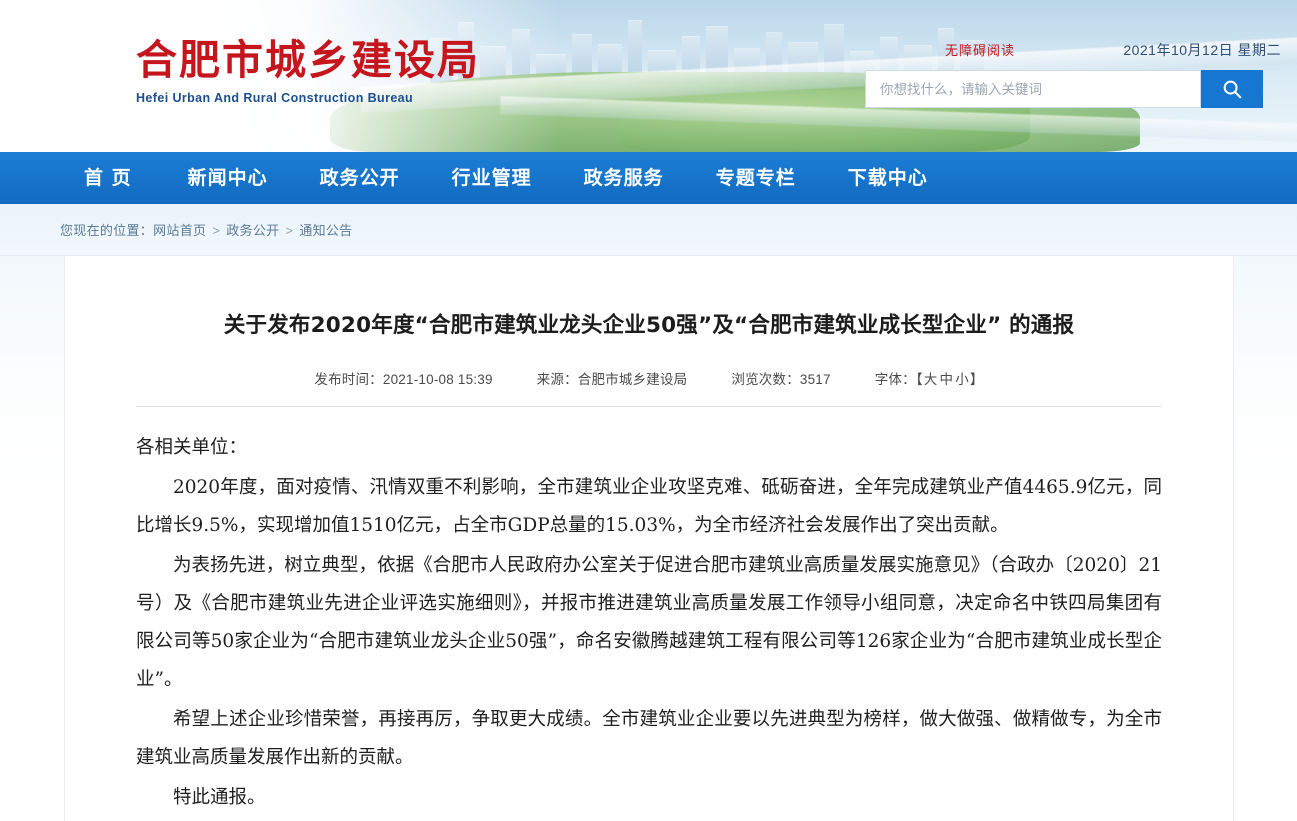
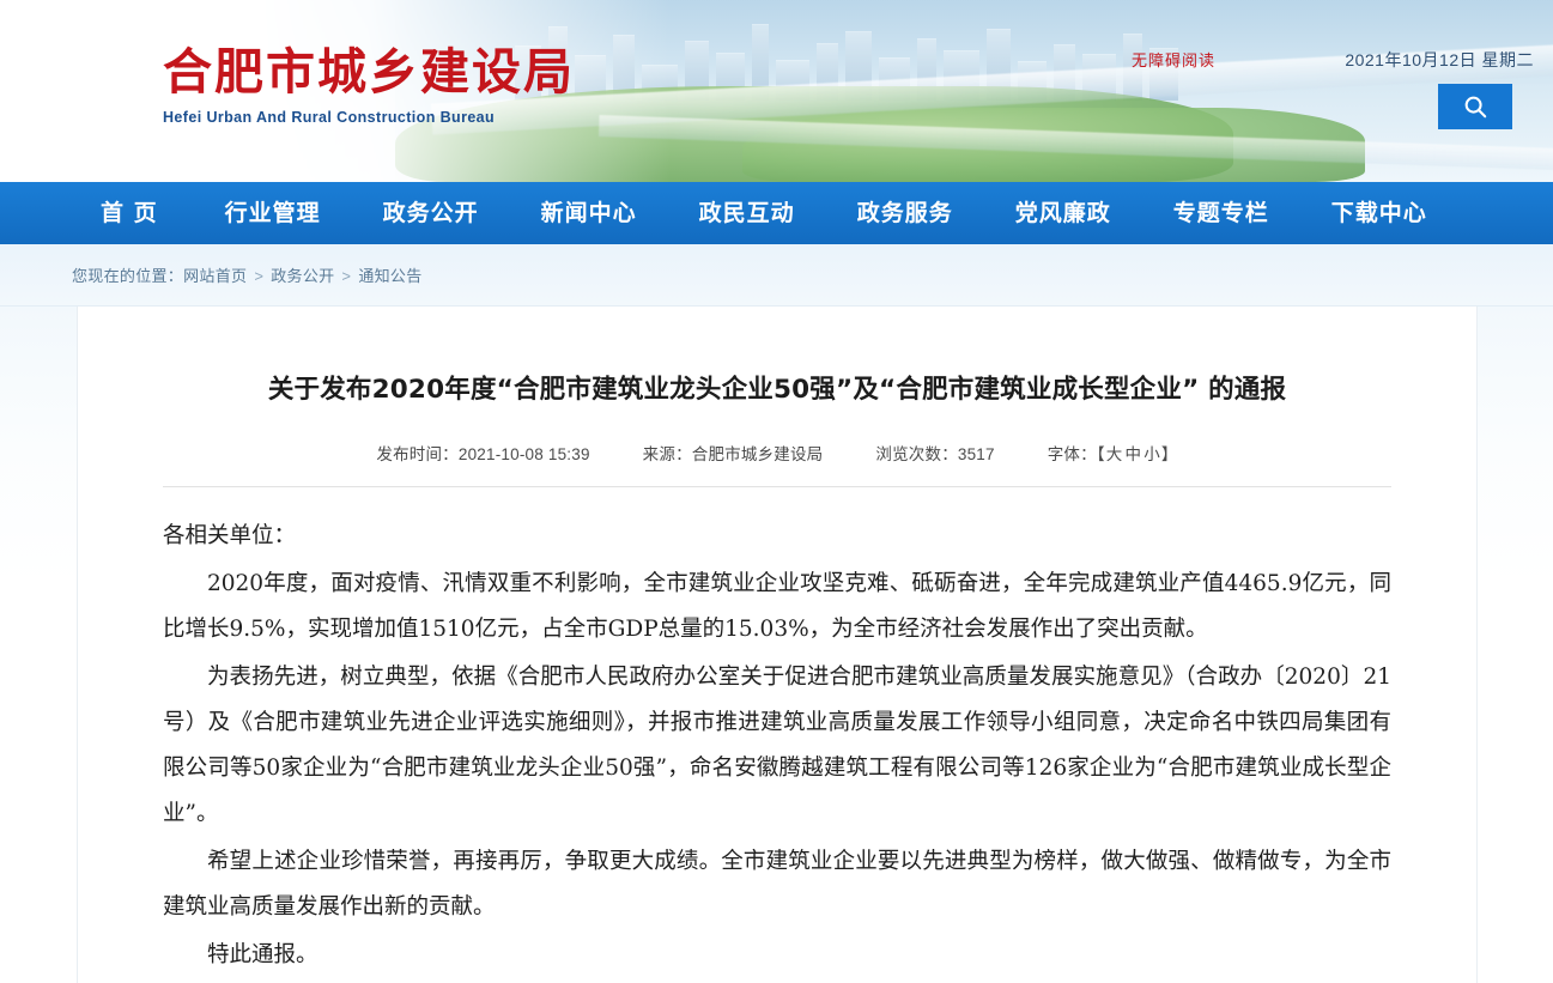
  合肥市城乡建设局
  Hefei Urban And Rural Construction Bureau
  无障碍阅读
  2021年10月12日 星期二
- 你想找什么，请输入关键词
  首 页
- 新闻中心
+ 行业管理
  政务公开
- 行业管理
+ 新闻中心
+ 政民互动
  政务服务
+ 党风廉政
  专题专栏
  下载中心
  您现在的位置：网站首页 > 政务公开 > 通知公告
  关于发布2020年度“合肥市建筑业龙头企业50强”及“合肥市建筑业成长型企业” 的通报
  发布时间：2021-10-08 15:39
  来源：合肥市城乡建设局
  浏览次数：3517
  字体：【大 中 小】
  各相关单位：
  2020年度，面对疫情、汛情双重不利影响，全市建筑业企业攻坚克难、砥砺奋进，全年完成建筑业产值4465.9亿元，同比增长9.5%，实现增加值1510亿元，占全市GDP总量的15.03%，为全市经济社会发展作出了突出贡献。
  为表扬先进，树立典型，依据《合肥市人民政府办公室关于促进合肥市建筑业高质量发展实施意见》（合政办〔2020〕21号）及《合肥市建筑业先进企业评选实施细则》，并报市推进建筑业高质量发展工作领导小组同意，决定命名中铁四局集团有限公司等50家企业为“合肥市建筑业龙头企业50强”，命名安徽腾越建筑工程有限公司等126家企业为“合肥市建筑业成长型企业”。
  希望上述企业珍惜荣誉，再接再厉，争取更大成绩。全市建筑业企业要以先进典型为榜样，做大做强、做精做专，为全市建筑业高质量发展作出新的贡献。
  特此通报。
